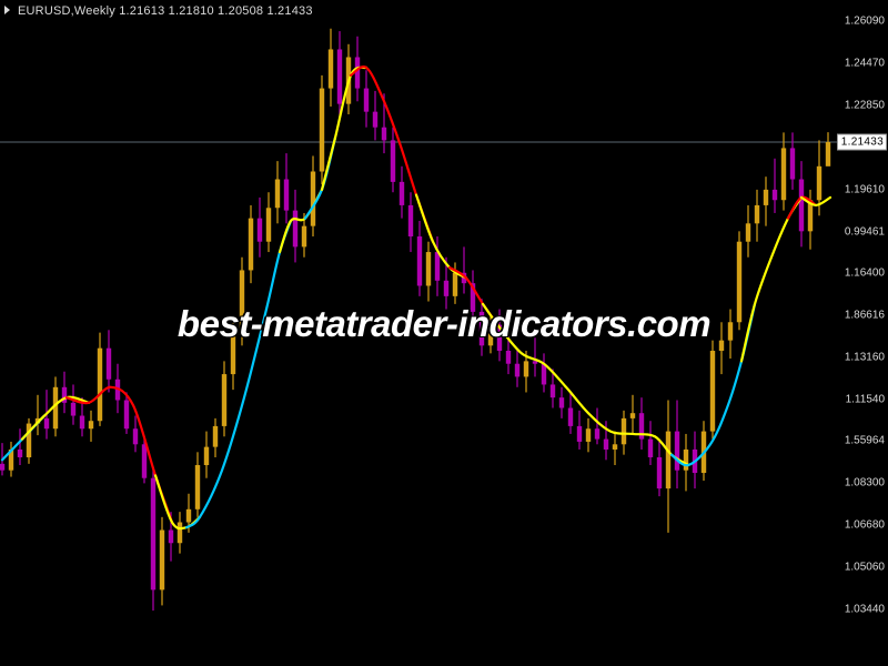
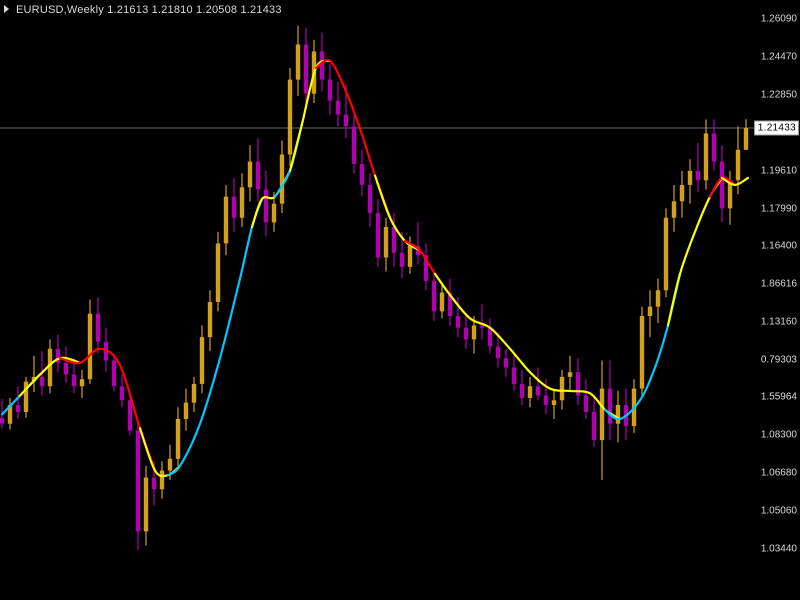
  EURUSD,Weekly 1.21613 1.21810 1.20508 1.21433
  1.26090
  1.24470
  1.22850
  1.19610
- 0.99461
+ 1.17990
  1.16400
  1.86616
  1.13160
- 1.11540
+ 0.79303
  1.55964
  1.08300
  1.06680
  1.05060
  1.03440
  1.21433
- best-metatrader-indicators.com
